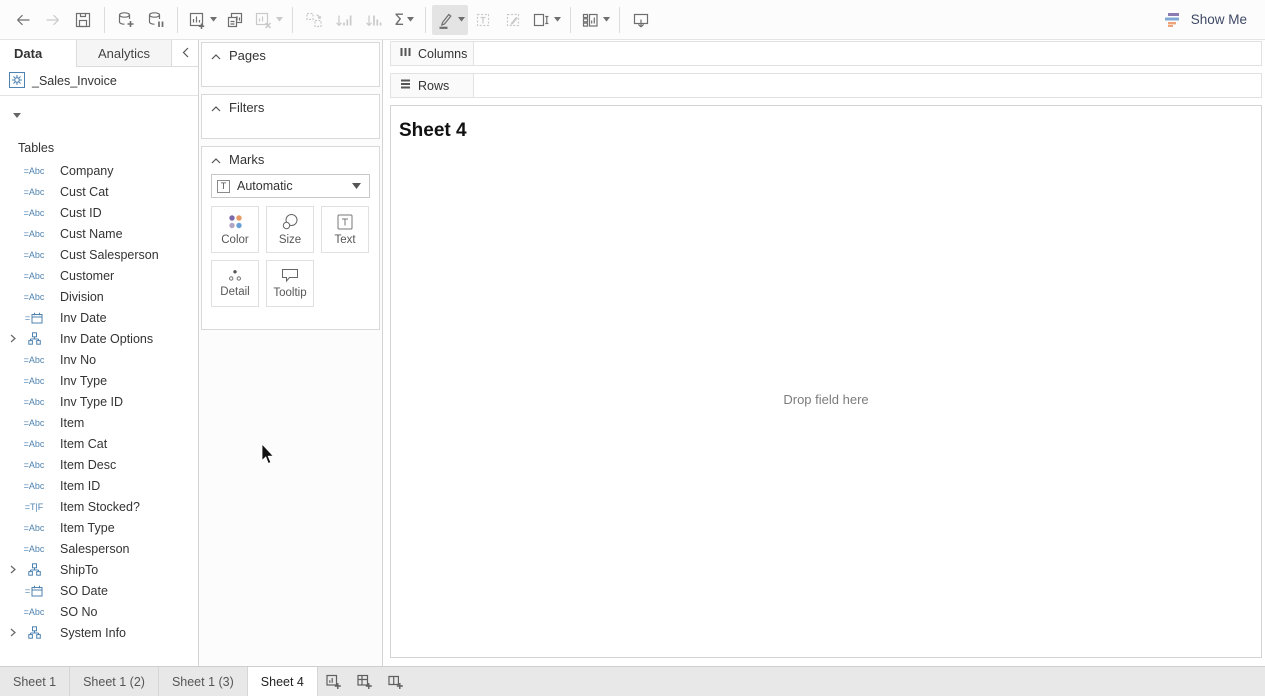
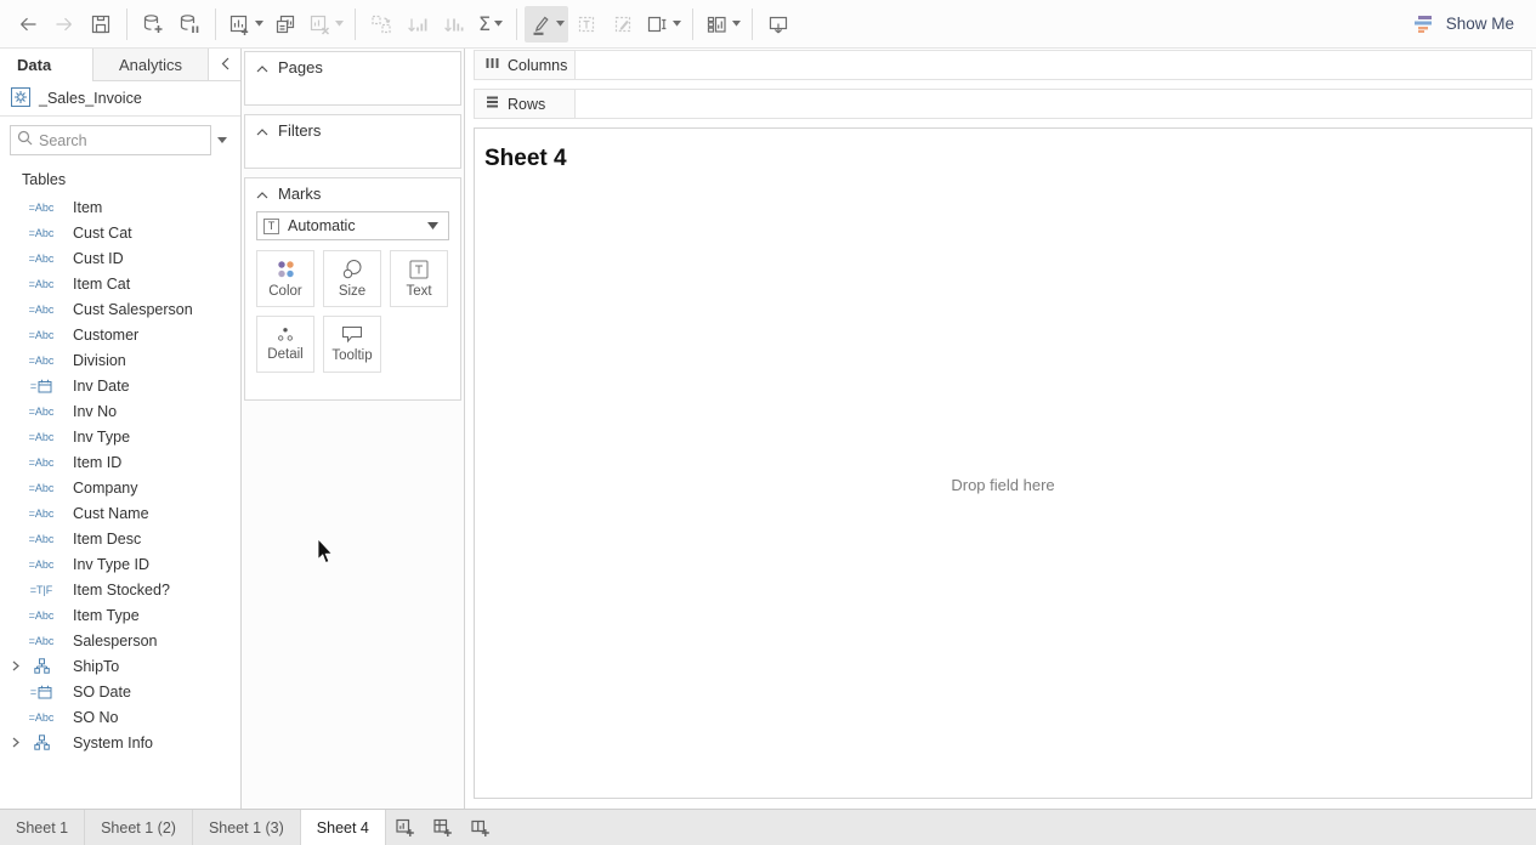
  Σ
  Show Me
  Data
  Analytics
  _Sales_Invoice
+ Search
  Tables
  =Abc
- Company
+ Item
  =Abc
  Cust Cat
  =Abc
  Cust ID
  =Abc
- Cust Name
+ Item Cat
  =Abc
  Cust Salesperson
  =Abc
  Customer
  =Abc
  Division
  =
  Inv Date
- Inv Date Options
  =Abc
  Inv No
  =Abc
  Inv Type
  =Abc
- Inv Type ID
+ Item ID
  =Abc
- Item
+ Company
  =Abc
- Item Cat
+ Cust Name
  =Abc
  Item Desc
  =Abc
- Item ID
+ Inv Type ID
  =T|F
  Item Stocked?
  =Abc
  Item Type
  =Abc
  Salesperson
  ShipTo
  =
  SO Date
  =Abc
  SO No
  System Info
  Pages
  Filters
  Marks
  T
  Automatic
  Color
  Size
  Text
  Detail
  Tooltip
  Columns
  Rows
  Sheet 4
  Drop field here
  Sheet 1
  Sheet 1 (2)
  Sheet 1 (3)
  Sheet 4
